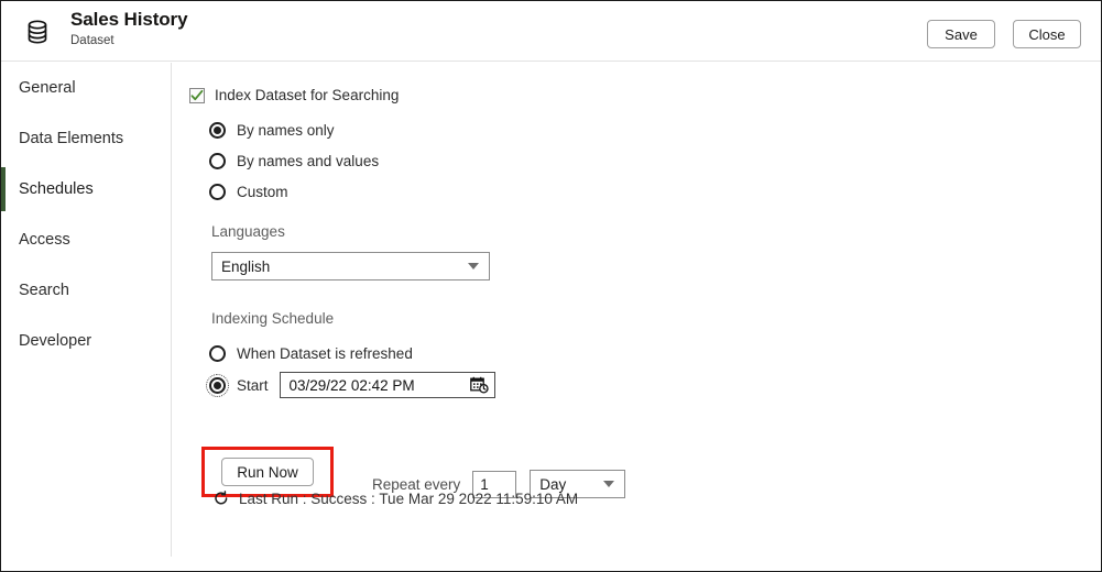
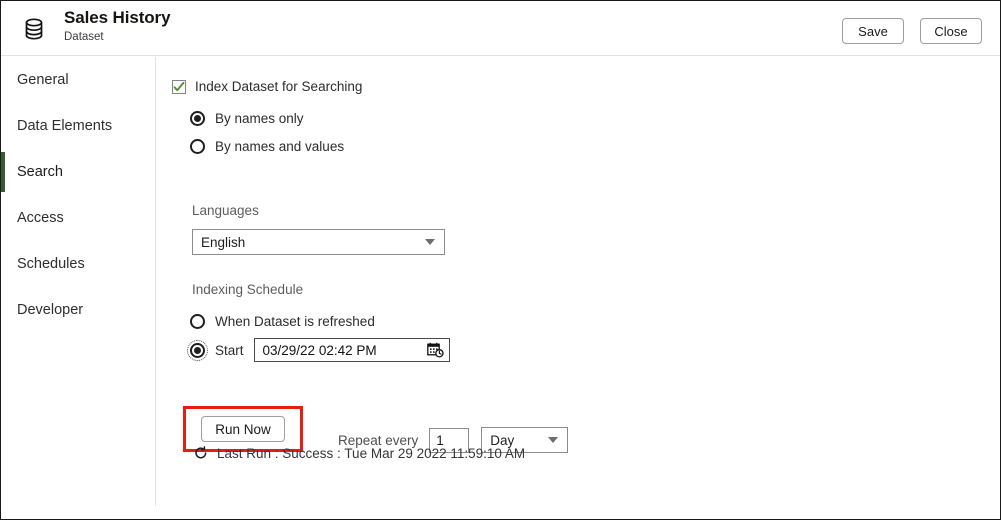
  Sales History
  Dataset
  Save
  Close
  General
  Data Elements
- Schedules
+ Search
  Access
- Search
+ Schedules
  Developer
  Index Dataset for Searching
  By names only
  By names and values
- Custom
  Languages
  English
  Indexing Schedule
  When Dataset is refreshed
  Start
  03/29/22 02:42 PM
  Repeat every
  1
  Day
  Run Now
  Last Run : Success : Tue Mar 29 2022 11:59:10 AM
